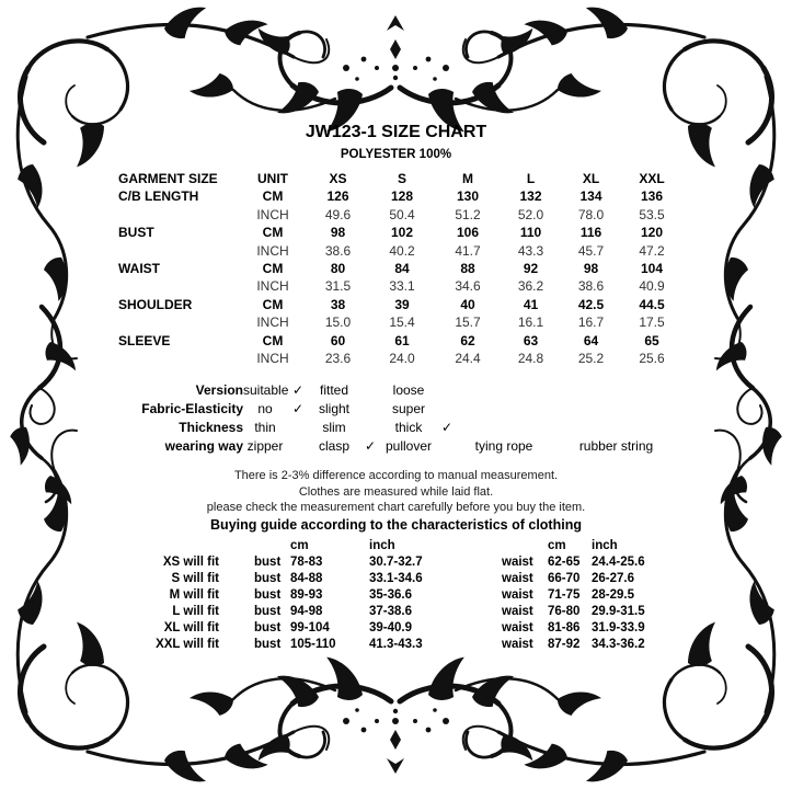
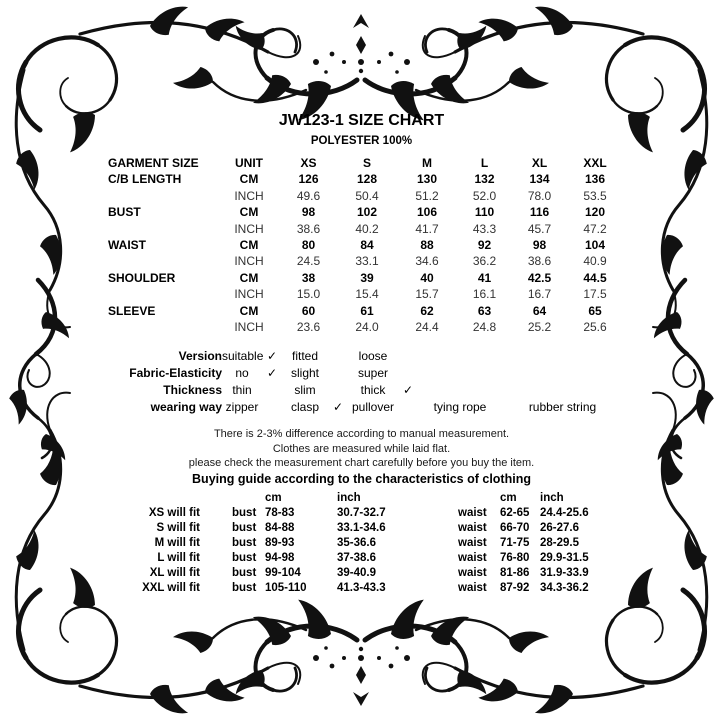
  JW123-1 SIZE CHART
  POLYESTER 100%
  GARMENT SIZE
  UNIT
  XS
  S
  M
  L
  XL
  XXL
  C/B LENGTH
  CM
  126
  128
  130
  132
  134
  136
  INCH
  49.6
  50.4
  51.2
  52.0
  78.0
  53.5
  BUST
  CM
  98
  102
  106
  110
  116
  120
  INCH
  38.6
  40.2
  41.7
  43.3
  45.7
  47.2
  WAIST
  CM
  80
  84
  88
  92
  98
  104
  INCH
- 31.5
+ 24.5
  33.1
  34.6
  36.2
  38.6
  40.9
  SHOULDER
  CM
  38
  39
  40
  41
  42.5
  44.5
  INCH
  15.0
  15.4
  15.7
  16.1
  16.7
  17.5
  SLEEVE
  CM
  60
  61
  62
  63
  64
  65
  INCH
  23.6
  24.0
  24.4
  24.8
  25.2
  25.6
  Version
  suitable
  ✓
  fitted
  loose
  Fabric-Elasticity
  no
  ✓
  slight
  super
  Thickness
  thin
  slim
  thick
  ✓
  wearing way
  zipper
  clasp
  ✓
  pullover
  tying rope
  rubber string
  There is 2-3% difference according to manual measurement.
  Clothes are measured while laid flat.
  please check the measurement chart carefully before you buy the item.
  Buying guide according to the characteristics of clothing
  cm
  inch
  cm
  inch
  XS will fit
  bust
  78-83
  30.7-32.7
  waist
  62-65
  24.4-25.6
  S will fit
  bust
  84-88
  33.1-34.6
  waist
  66-70
  26-27.6
  M will fit
  bust
  89-93
  35-36.6
  waist
  71-75
  28-29.5
  L will fit
  bust
  94-98
  37-38.6
  waist
  76-80
  29.9-31.5
  XL will fit
  bust
  99-104
  39-40.9
  waist
  81-86
  31.9-33.9
  XXL will fit
  bust
  105-110
  41.3-43.3
  waist
  87-92
  34.3-36.2
